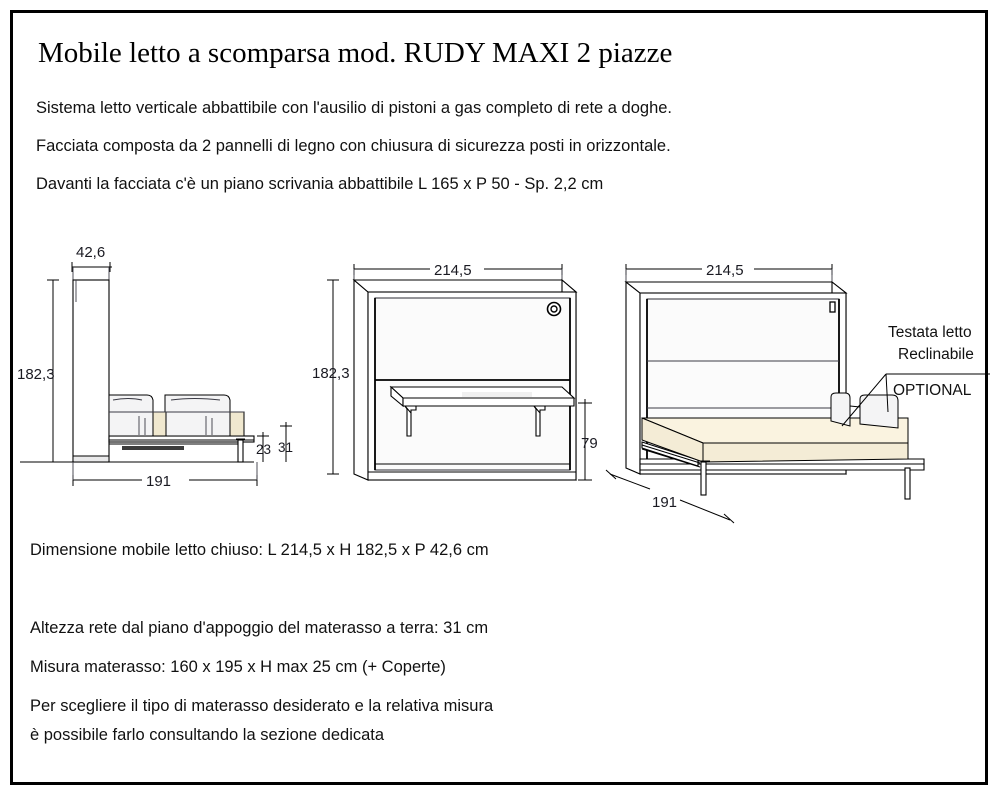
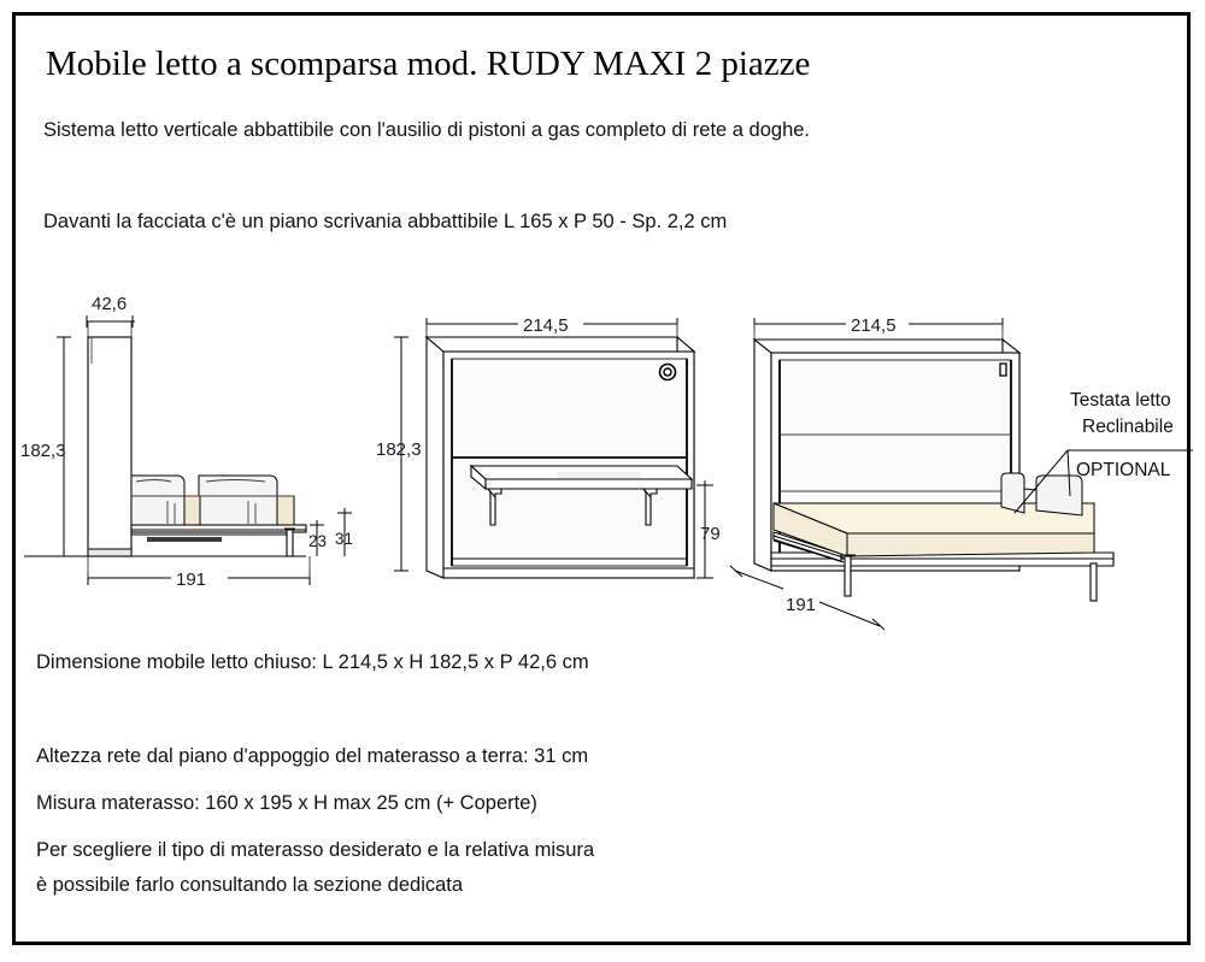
  Mobile letto a scomparsa mod. RUDY MAXI 2 piazze
  Sistema letto verticale abbattibile con l'ausilio di pistoni a gas completo di rete a doghe.
- Facciata composta da 2 pannelli di legno con chiusura di sicurezza posti in orizzontale.
  Davanti la facciata c'è un piano scrivania abbattibile L 165 x P 50 - Sp. 2,2 cm
  42,6
  182,3
  23
  31
  191
  214,5
  182,3
  79
  214,5
  191
  Testata letto
  Reclinabile
  OPTIONAL
  Dimensione mobile letto chiuso: L 214,5 x H 182,5 x P 42,6 cm
  Altezza rete dal piano d'appoggio del materasso a terra: 31 cm
  Misura materasso: 160 x 195 x H max 25 cm (+ Coperte)
  Per scegliere il tipo di materasso desiderato e la relativa misura
  è possibile farlo consultando la sezione dedicata
